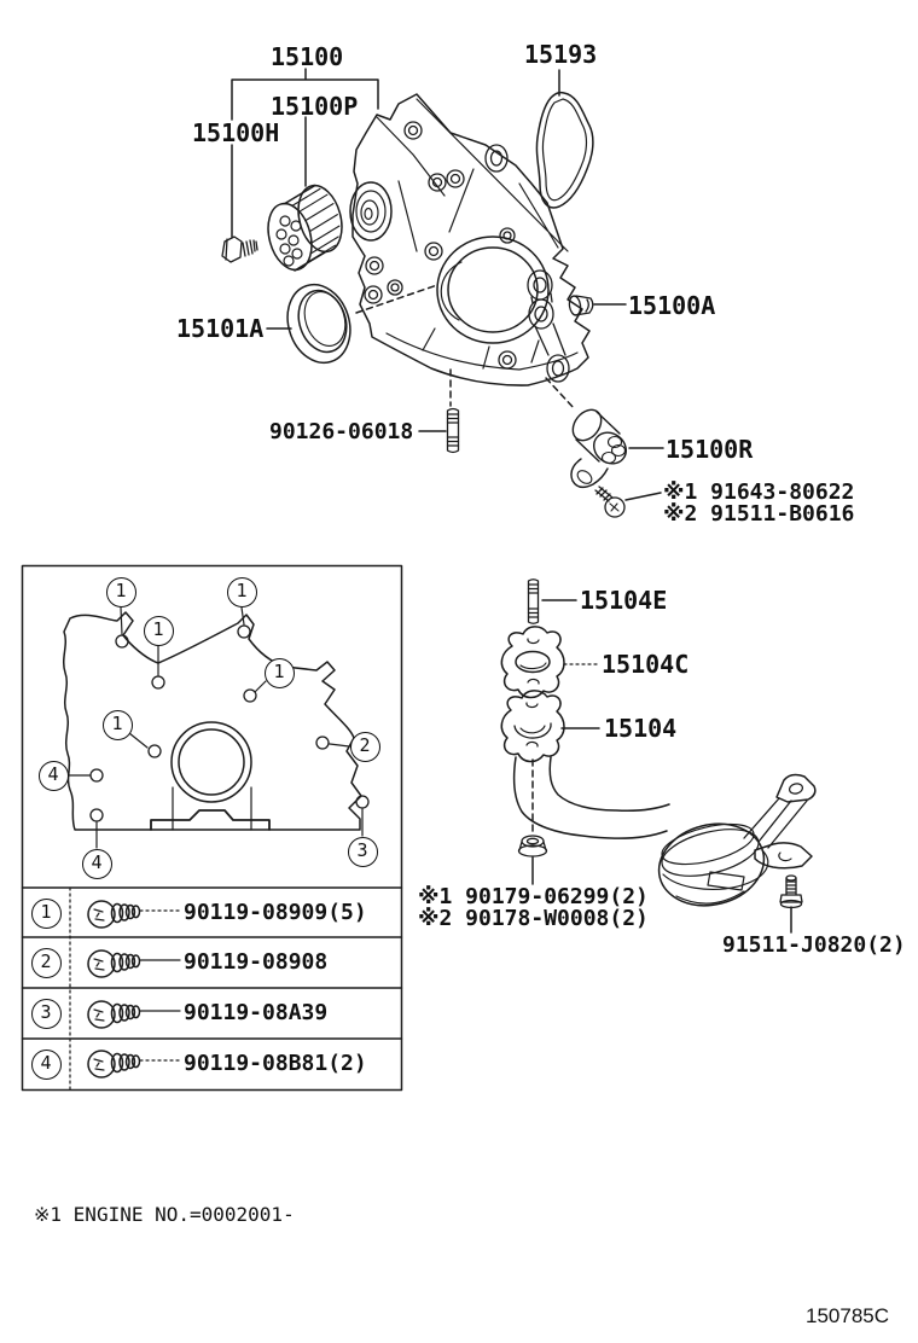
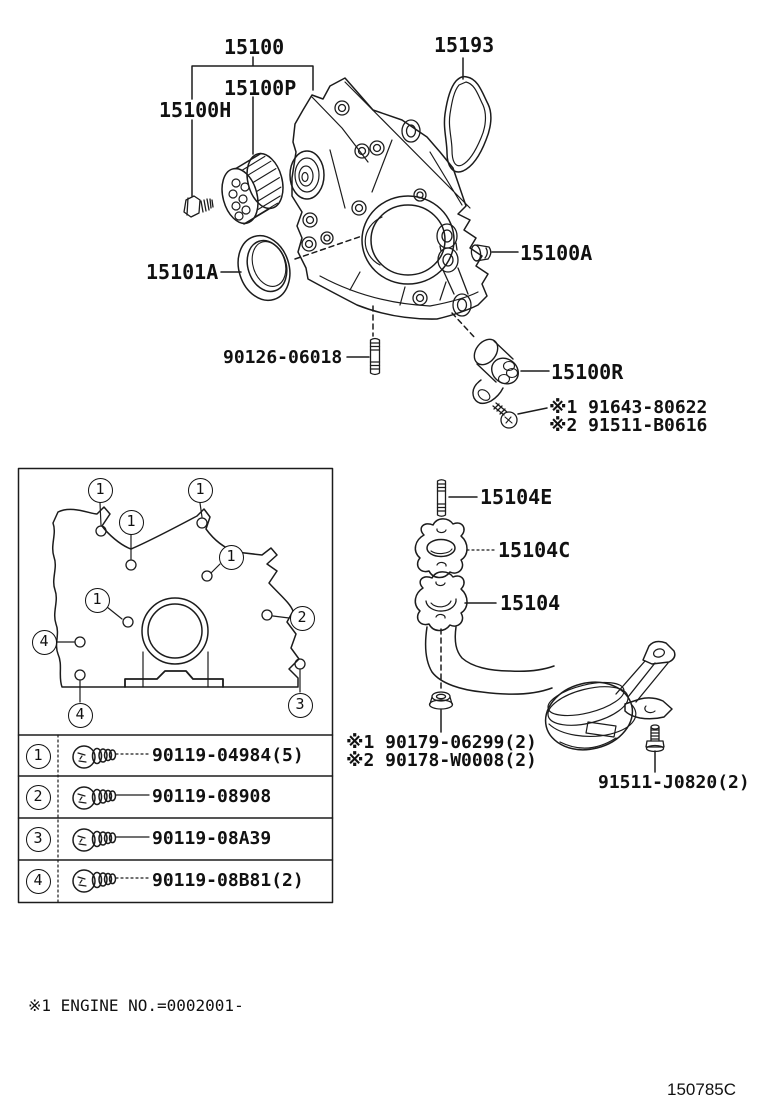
  15100
  15100P
  15100H
  15193
  15101A
  15100A
  90126-06018
  15100R
  ※1 91643-80622
  ※2 91511-B0616
  15104E
  15104C
  15104
  ※1 90179-06299(2)
  ※2 90178-W0008(2)
  91511-J0820(2)
  1
  1
  1
  1
  1
  2
  4
  4
  3
  1
  2
  3
  4
- 90119-08909(5)
+ 90119-04984(5)
  90119-08908
  90119-08A39
  90119-08B81(2)
  ※1 ENGINE NO.=0002001-
  150785C
